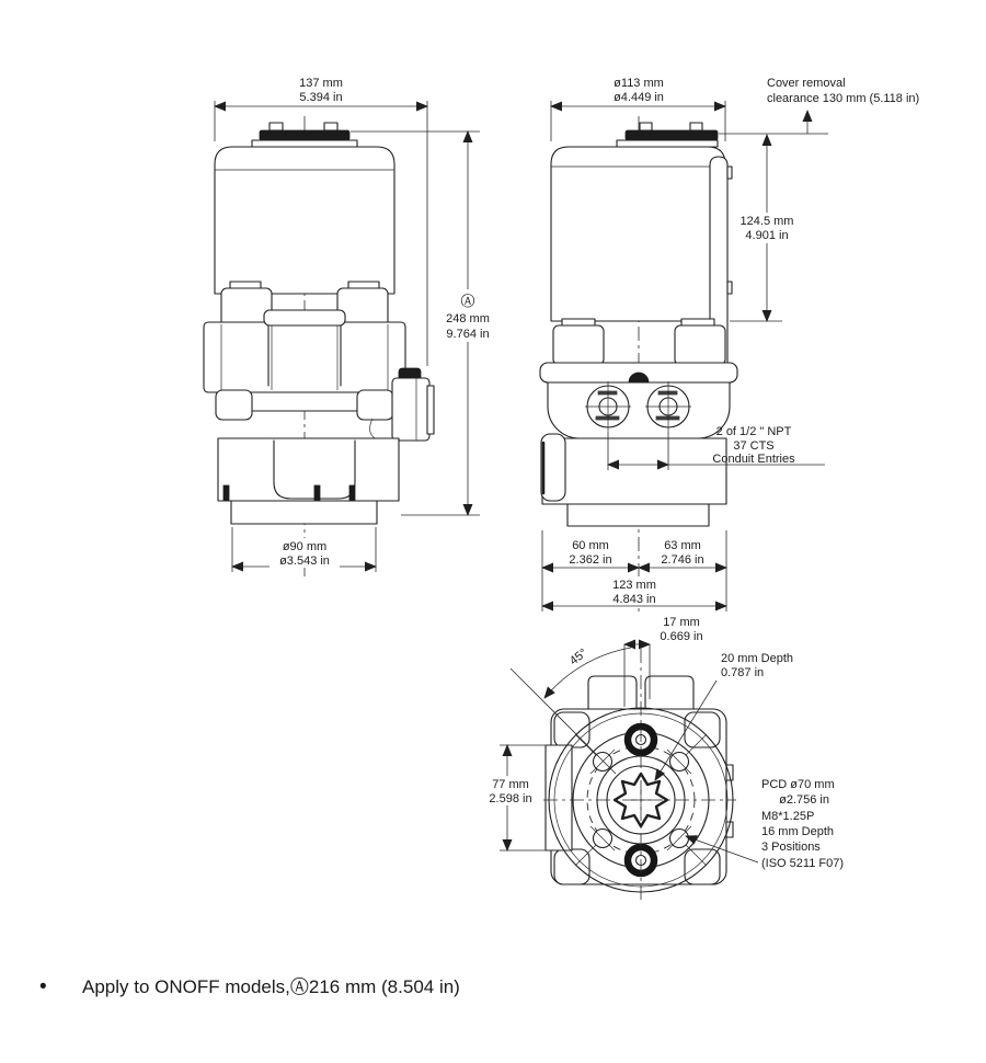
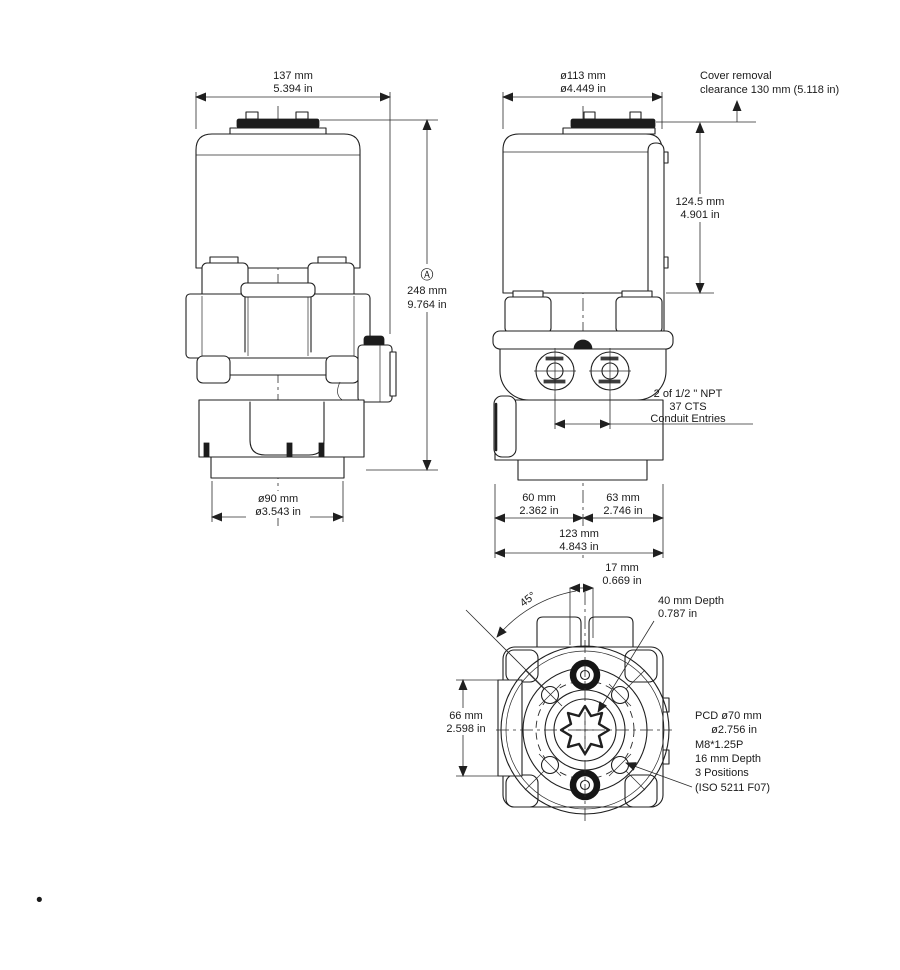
  137 mm
  5.394 in
  Ⓐ
  248 mm
  9.764 in
  ø90 mm
  ø3.543 in
  ø113 mm
  ø4.449 in
  Cover removal
  clearance 130 mm (5.118 in)
  124.5 mm
  4.901 in
  2 of 1/2 " NPT
  37 CTS
  Conduit Entries
  60 mm
  2.362 in
  63 mm
  2.746 in
  123 mm
  4.843 in
  17 mm
  0.669 in
- 20 mm Depth
+ 40 mm Depth
  0.787 in
- 77 mm
+ 66 mm
  2.598 in
  PCD ø70 mm
  ø2.756 in
  M8*1.25P
  16 mm Depth
  3 Positions
  (ISO 5211 F07)
  •
- Apply to ONOFF models,Ⓐ216 mm (8.504 in)
